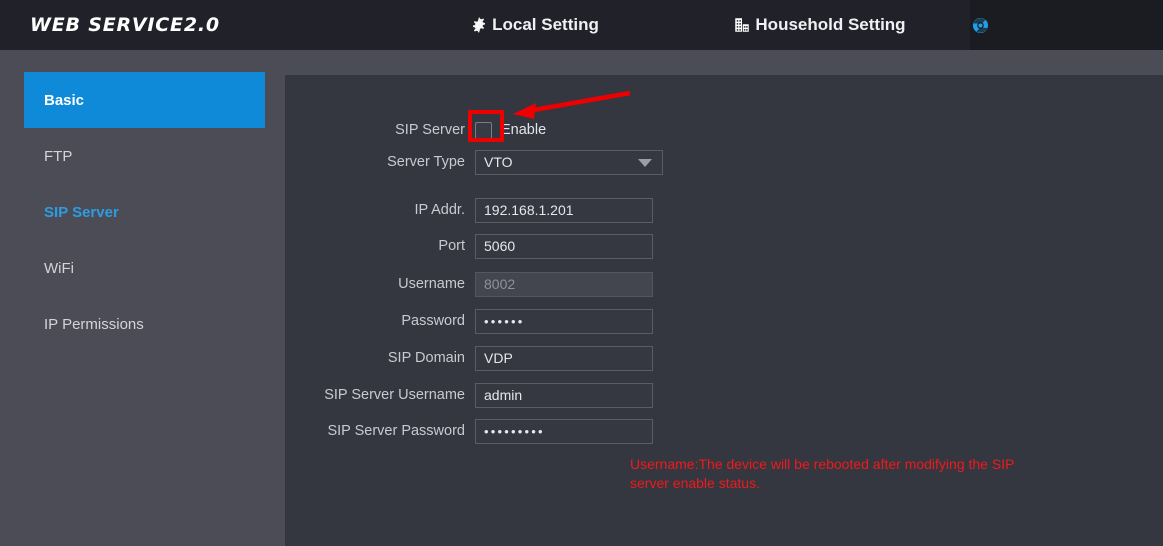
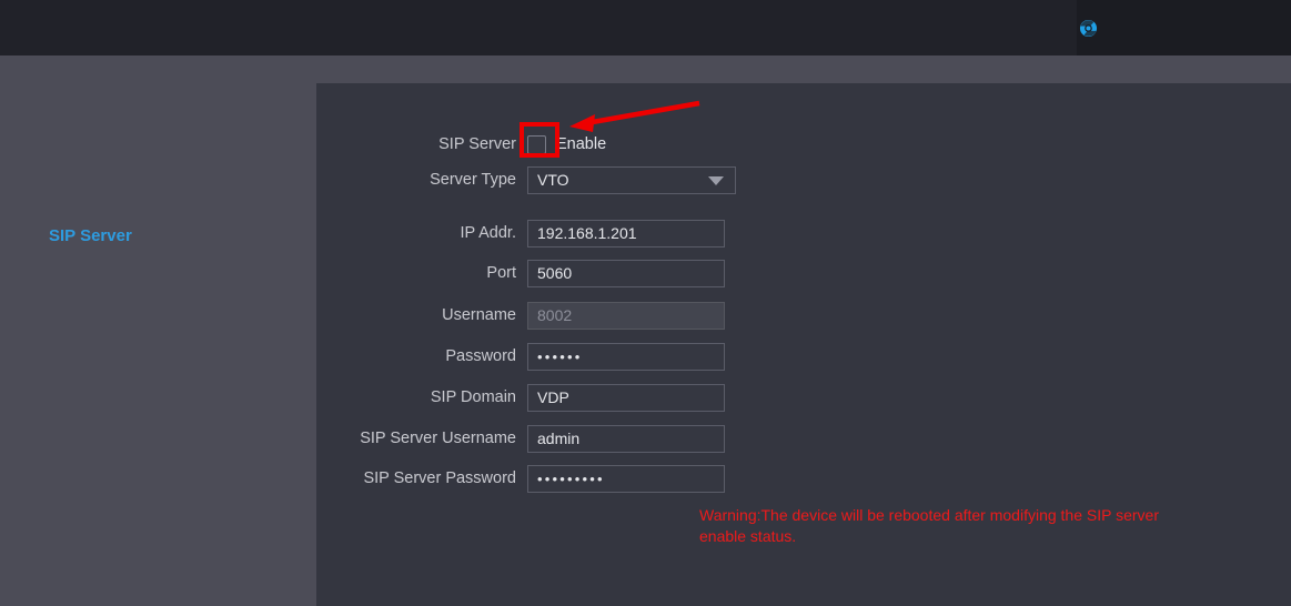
- WEB SERVICE2.0
- Local Setting
- Household Setting
- Basic
- FTP
  SIP Server
- WiFi
- IP Permissions
  SIP Server
  Enable
  Server Type
  VTO
  IP Addr.
  192.168.1.201
  Port
  5060
  Username
  8002
  Password
  ••••••
  SIP Domain
  VDP
  SIP Server Username
  admin
  SIP Server Password
  •••••••••
- Username:The device will be rebooted after modifying the SIP server enable status.
+ Warning:The device will be rebooted after modifying the SIP server enable status.
